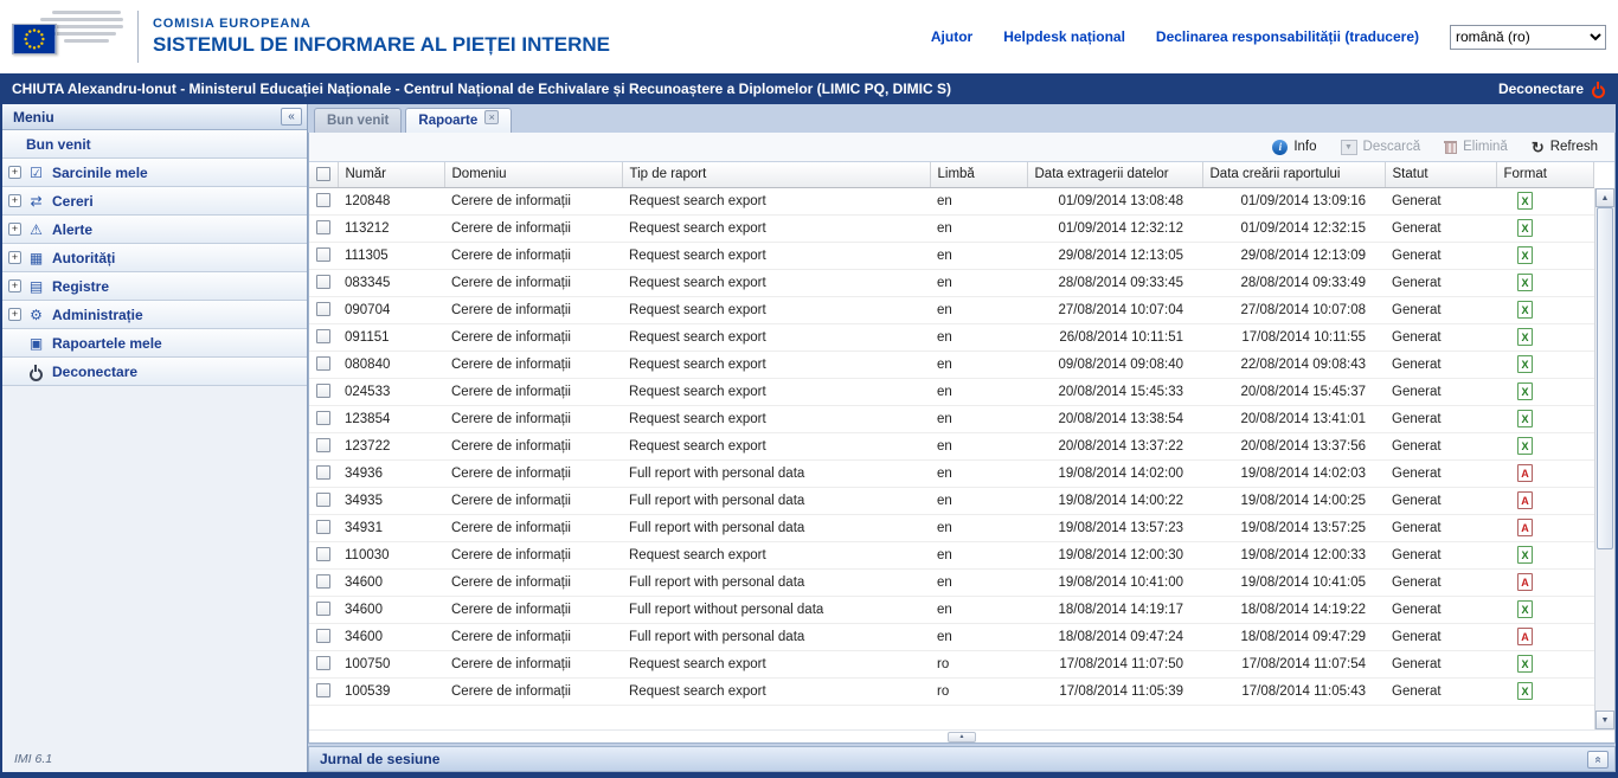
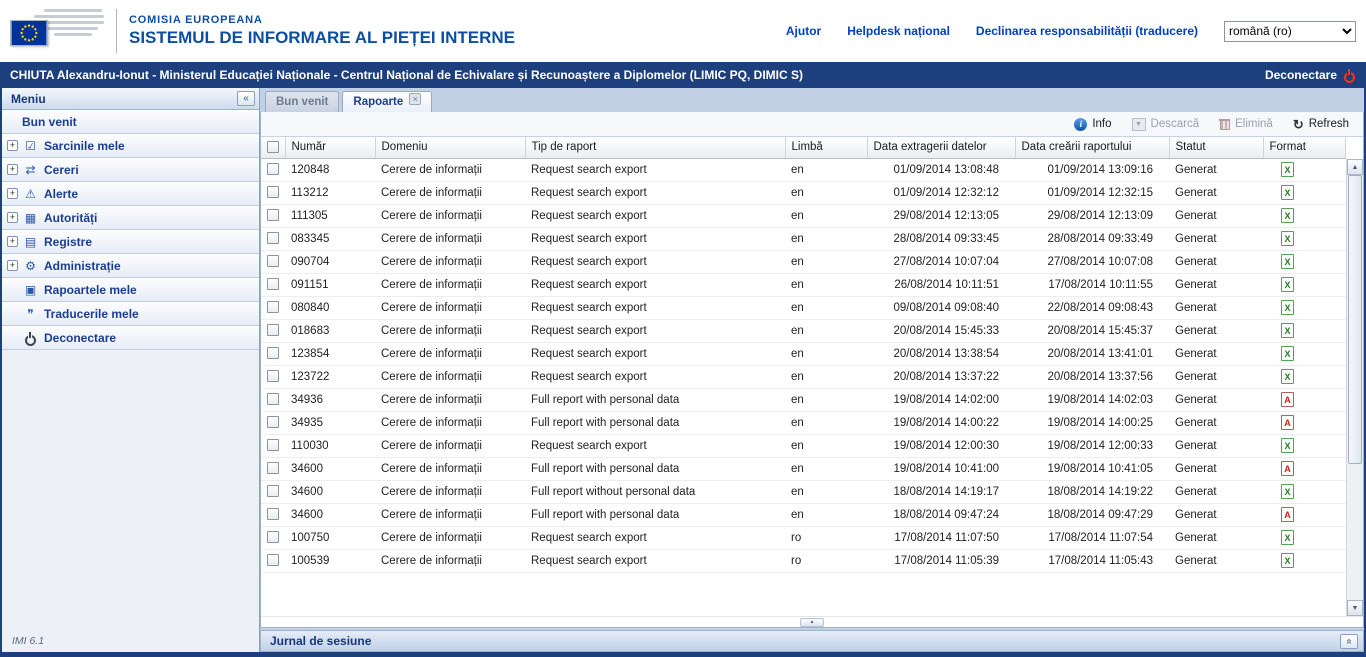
  COMISIA EUROPEANA
  SISTEMUL DE INFORMARE AL PIEȚEI INTERNE
  Ajutor
  Helpdesk național
  Declinarea responsabilității (traducere)
  română (ro)
  CHIUTA Alexandru-Ionut - Ministerul Educației Naționale - Centrul Național de Echivalare și Recunoaștere a Diplomelor (LIMIC PQ, DIMIC S)
  Deconectare
  Meniu
  «
  Bun venit
  +
  ☑
  Sarcinile mele
  +
  ⇄
  Cereri
  +
  ⚠
  Alerte
  +
  ▦
  Autorități
  +
  ▤
  Registre
  +
  ⚙
  Administrație
  ▣
  Rapoartele mele
+ ❞
+ Traducerile mele
  Deconectare
  IMI 6.1
  Bun venit
  Rapoarte
  ×
  i
  Info
  Descarcă
  Elimină
  ↻
  Refresh
  	Număr	Domeniu	Tip de raport	Limbă	Data extragerii datelor	Data creării raportului	Statut	Format
  	120848	Cerere de informații	Request search export	en	01/09/2014 13:08:48	01/09/2014 13:09:16	Generat	X
  	113212	Cerere de informații	Request search export	en	01/09/2014 12:32:12	01/09/2014 12:32:15	Generat	X
  	111305	Cerere de informații	Request search export	en	29/08/2014 12:13:05	29/08/2014 12:13:09	Generat	X
  	083345	Cerere de informații	Request search export	en	28/08/2014 09:33:45	28/08/2014 09:33:49	Generat	X
  	090704	Cerere de informații	Request search export	en	27/08/2014 10:07:04	27/08/2014 10:07:08	Generat	X
  	091151	Cerere de informații	Request search export	en	26/08/2014 10:11:51	17/08/2014 10:11:55	Generat	X
  	080840	Cerere de informații	Request search export	en	09/08/2014 09:08:40	22/08/2014 09:08:43	Generat	X
- 	024533	Cerere de informații	Request search export	en	20/08/2014 15:45:33	20/08/2014 15:45:37	Generat	X
+ 	018683	Cerere de informații	Request search export	en	20/08/2014 15:45:33	20/08/2014 15:45:37	Generat	X
  	123854	Cerere de informații	Request search export	en	20/08/2014 13:38:54	20/08/2014 13:41:01	Generat	X
  	123722	Cerere de informații	Request search export	en	20/08/2014 13:37:22	20/08/2014 13:37:56	Generat	X
  	34936	Cerere de informații	Full report with personal data	en	19/08/2014 14:02:00	19/08/2014 14:02:03	Generat	A
  	34935	Cerere de informații	Full report with personal data	en	19/08/2014 14:00:22	19/08/2014 14:00:25	Generat	A
- 	34931	Cerere de informații	Full report with personal data	en	19/08/2014 13:57:23	19/08/2014 13:57:25	Generat	A
  	110030	Cerere de informații	Request search export	en	19/08/2014 12:00:30	19/08/2014 12:00:33	Generat	X
  	34600	Cerere de informații	Full report with personal data	en	19/08/2014 10:41:00	19/08/2014 10:41:05	Generat	A
  	34600	Cerere de informații	Full report without personal data	en	18/08/2014 14:19:17	18/08/2014 14:19:22	Generat	X
  	34600	Cerere de informații	Full report with personal data	en	18/08/2014 09:47:24	18/08/2014 09:47:29	Generat	A
  	100750	Cerere de informații	Request search export	ro	17/08/2014 11:07:50	17/08/2014 11:07:54	Generat	X
  	100539	Cerere de informații	Request search export	ro	17/08/2014 11:05:39	17/08/2014 11:05:43	Generat	X
  Jurnal de sesiune
